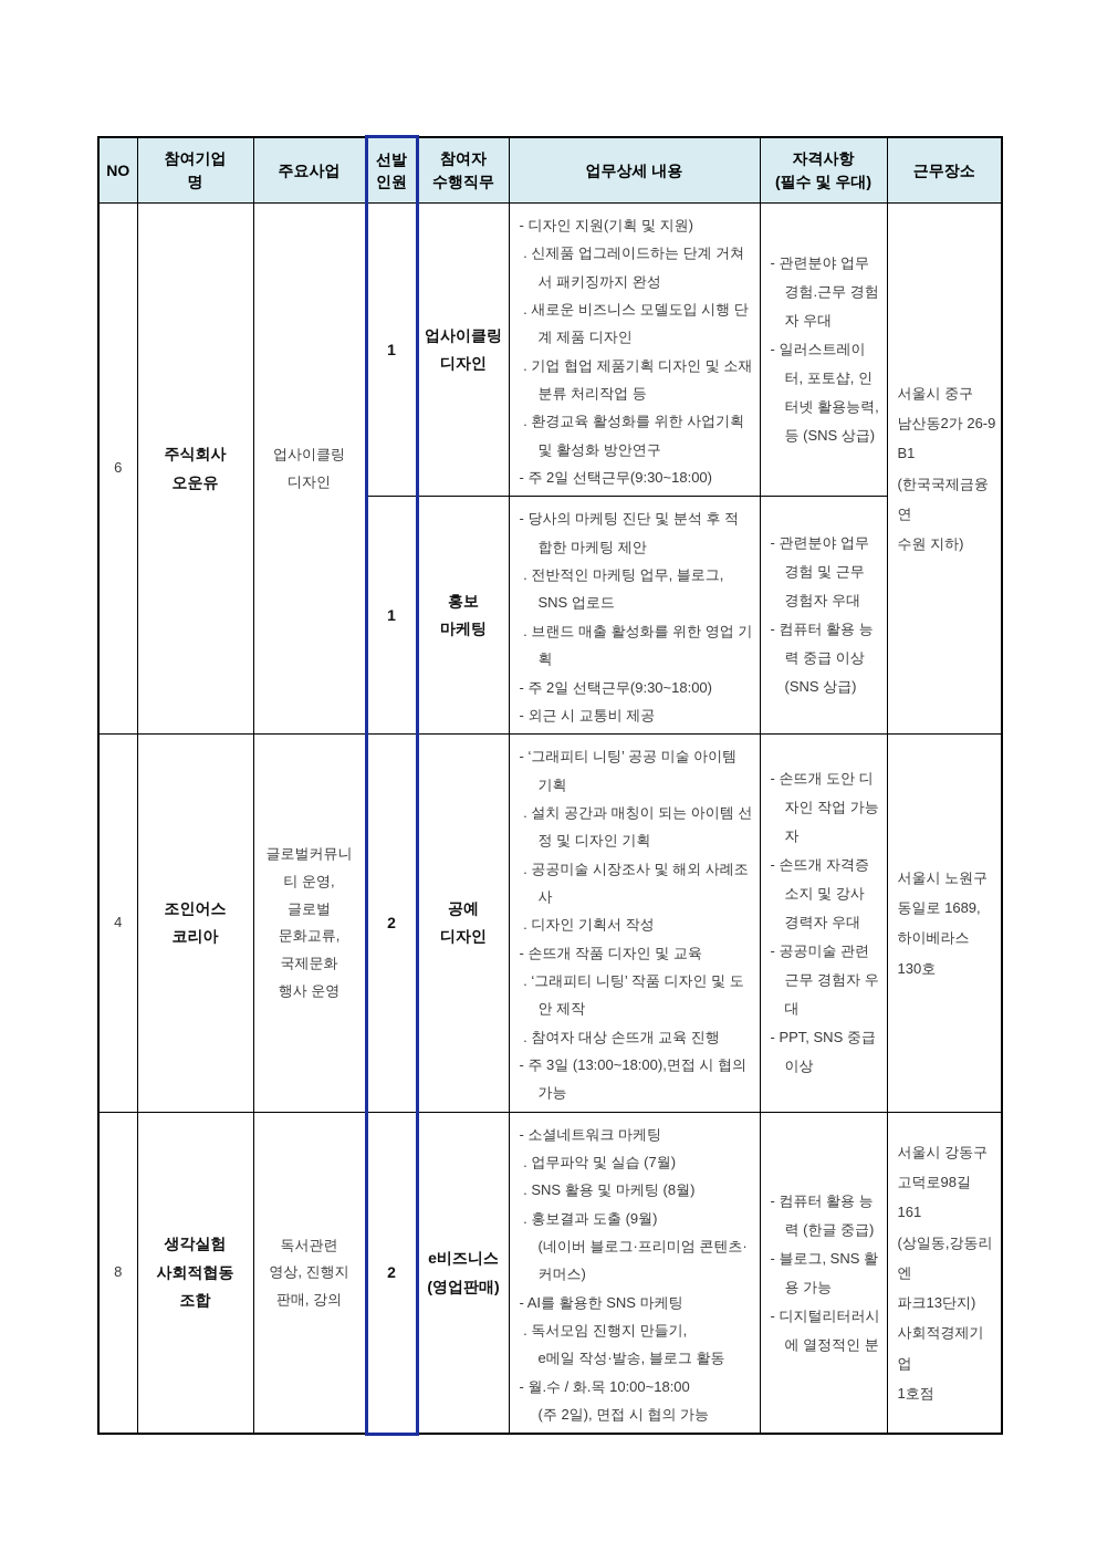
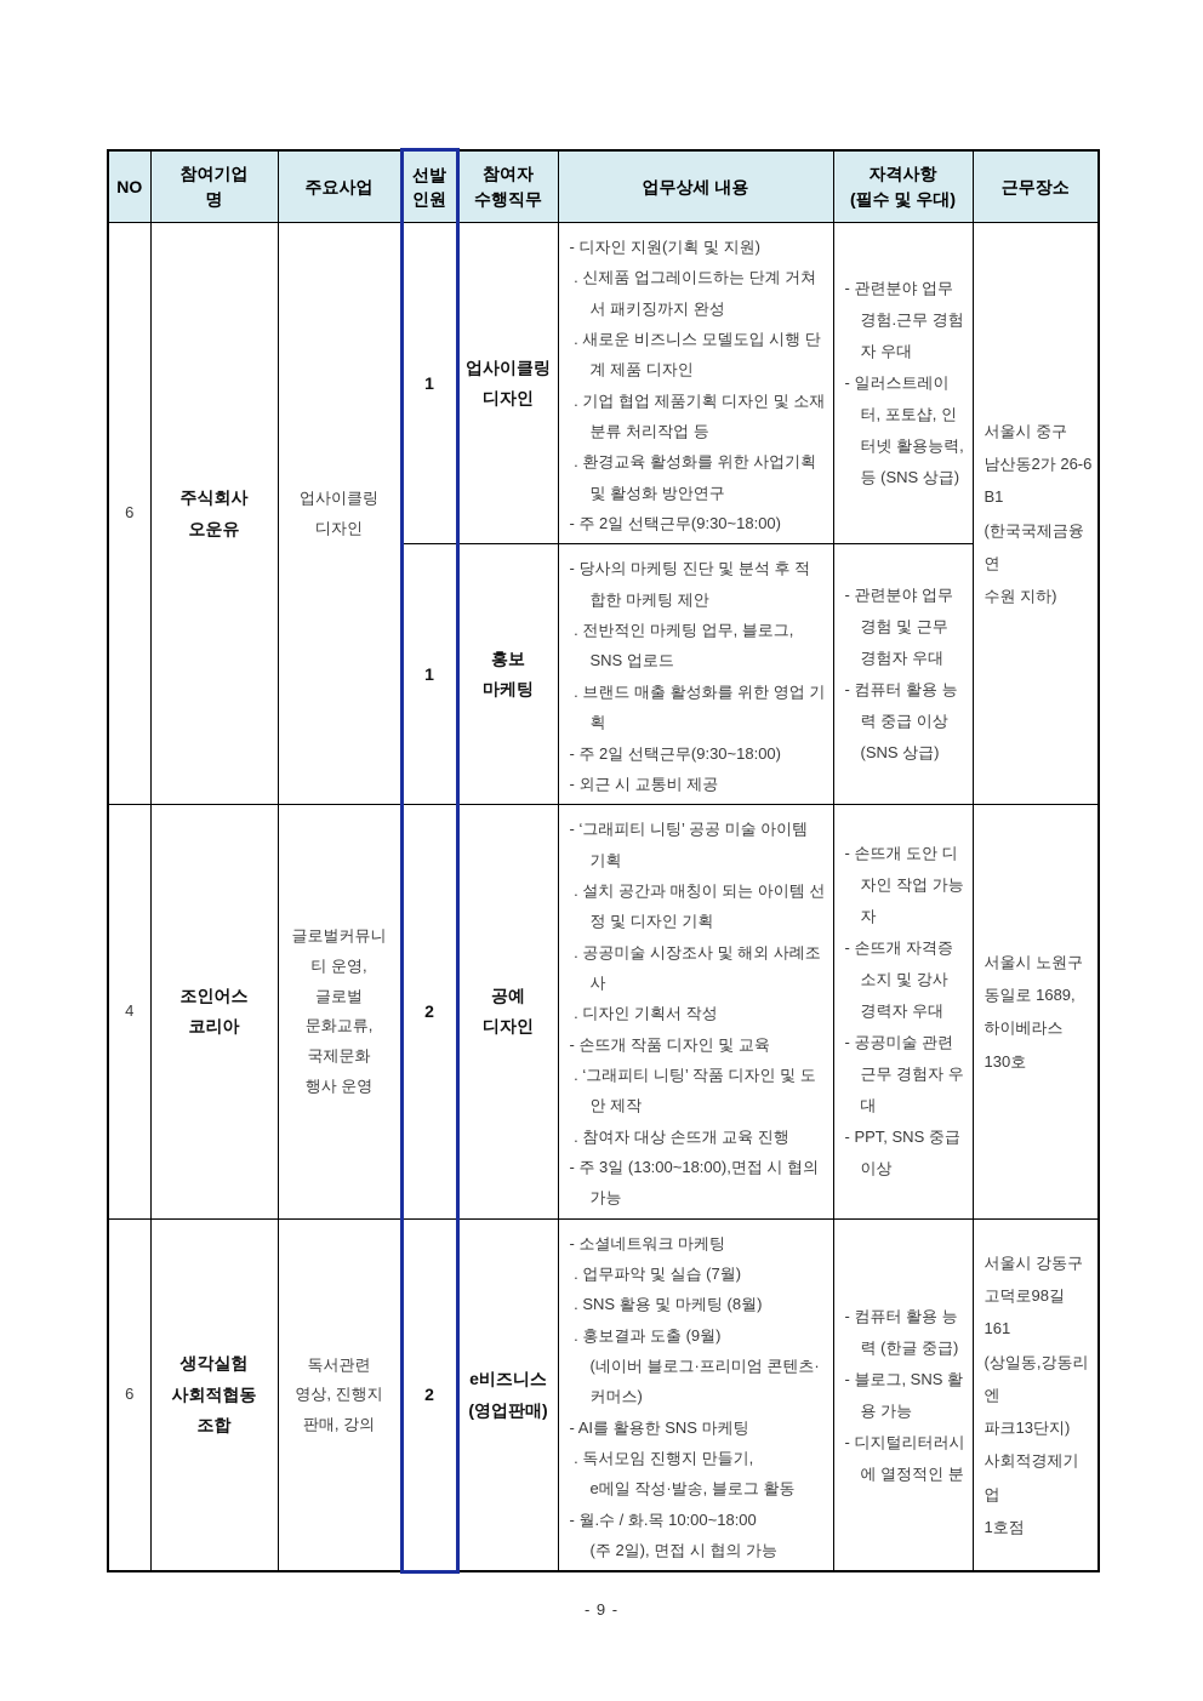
  NO	참여기업 명	주요사업	선발 인원	참여자 수행직무	업무상세 내용	자격사항 (필수 및 우대)	근무장소
- 6	주식회사 오운유	업사이클링 디자인	1	업사이클링 디자인	- 디자인 지원(기획 및 지원) . 신제품 업그레이드하는 단계 거쳐서 패키징까지 완성 . 새로운 비즈니스 모델도입 시행 단계 제품 디자인 . 기업 협업 제품기획 디자인 및 소재 분류 처리작업 등 . 환경교육 활성화를 위한 사업기획 및 활성화 방안연구- 주 2일 선택근무(9:30~18:00)	- 관련분야 업무 경험.근무 경험자 우대- 일러스트레이터, 포토샵, 인터넷 활용능력, 등 (SNS 상급)	서울시 중구 남산동2가 26-9 B1 (한국국제금융연 수원 지하)
+ 6	주식회사 오운유	업사이클링 디자인	1	업사이클링 디자인	- 디자인 지원(기획 및 지원) . 신제품 업그레이드하는 단계 거쳐서 패키징까지 완성 . 새로운 비즈니스 모델도입 시행 단계 제품 디자인 . 기업 협업 제품기획 디자인 및 소재 분류 처리작업 등 . 환경교육 활성화를 위한 사업기획 및 활성화 방안연구- 주 2일 선택근무(9:30~18:00)	- 관련분야 업무 경험.근무 경험자 우대- 일러스트레이터, 포토샵, 인터넷 활용능력, 등 (SNS 상급)	서울시 중구 남산동2가 26-6 B1 (한국국제금융연 수원 지하)
  1	홍보 마케팅	- 당사의 마케팅 진단 및 분석 후 적합한 마케팅 제안 . 전반적인 마케팅 업무, 블로그, SNS 업로드 . 브랜드 매출 활성화를 위한 영업 기획- 주 2일 선택근무(9:30~18:00)- 외근 시 교통비 제공	- 관련분야 업무 경험 및 근무 경험자 우대- 컴퓨터 활용 능력 중급 이상 (SNS 상급)
  4	조인어스 코리아	글로벌커뮤니 티 운영, 글로벌 문화교류, 국제문화 행사 운영	2	공예 디자인	- ‘그래피티 니팅’ 공공 미술 아이템 기획 . 설치 공간과 매칭이 되는 아이템 선정 및 디자인 기획 . 공공미술 시장조사 및 해외 사례조사 . 디자인 기획서 작성- 손뜨개 작품 디자인 및 교육 . ‘그래피티 니팅’ 작품 디자인 및 도안 제작 . 참여자 대상 손뜨개 교육 진행- 주 3일 (13:00~18:00),면접 시 협의가능	- 손뜨개 도안 디자인 작업 가능자- 손뜨개 자격증 소지 및 강사 경력자 우대- 공공미술 관련 근무 경험자 우대- PPT, SNS 중급 이상	서울시 노원구 동일로 1689, 하이베라스 130호
- 8	생각실험 사회적협동 조합	독서관련 영상, 진행지 판매, 강의	2	e비즈니스 (영업판매)	- 소셜네트워크 마케팅 . 업무파악 및 실습 (7월) . SNS 활용 및 마케팅 (8월) . 홍보결과 도출 (9월) (네이버 블로그·프리미엄 콘텐츠·커머스)- AI를 활용한 SNS 마케팅 . 독서모임 진행지 만들기, e메일 작성·발송, 블로그 활동- 월.수 / 화.목 10:00~18:00 (주 2일), 면접 시 협의 가능	- 컴퓨터 활용 능력 (한글 중급)- 블로그, SNS 활용 가능- 디지털리터러시에 열정적인 분	서울시 강동구 고덕로98길 161 (상일동,강동리엔 파크13단지) 사회적경제기업 1호점
+ 6	생각실험 사회적협동 조합	독서관련 영상, 진행지 판매, 강의	2	e비즈니스 (영업판매)	- 소셜네트워크 마케팅 . 업무파악 및 실습 (7월) . SNS 활용 및 마케팅 (8월) . 홍보결과 도출 (9월) (네이버 블로그·프리미엄 콘텐츠·커머스)- AI를 활용한 SNS 마케팅 . 독서모임 진행지 만들기, e메일 작성·발송, 블로그 활동- 월.수 / 화.목 10:00~18:00 (주 2일), 면접 시 협의 가능	- 컴퓨터 활용 능력 (한글 중급)- 블로그, SNS 활용 가능- 디지털리터러시에 열정적인 분	서울시 강동구 고덕로98길 161 (상일동,강동리엔 파크13단지) 사회적경제기업 1호점
+ - 9 -
